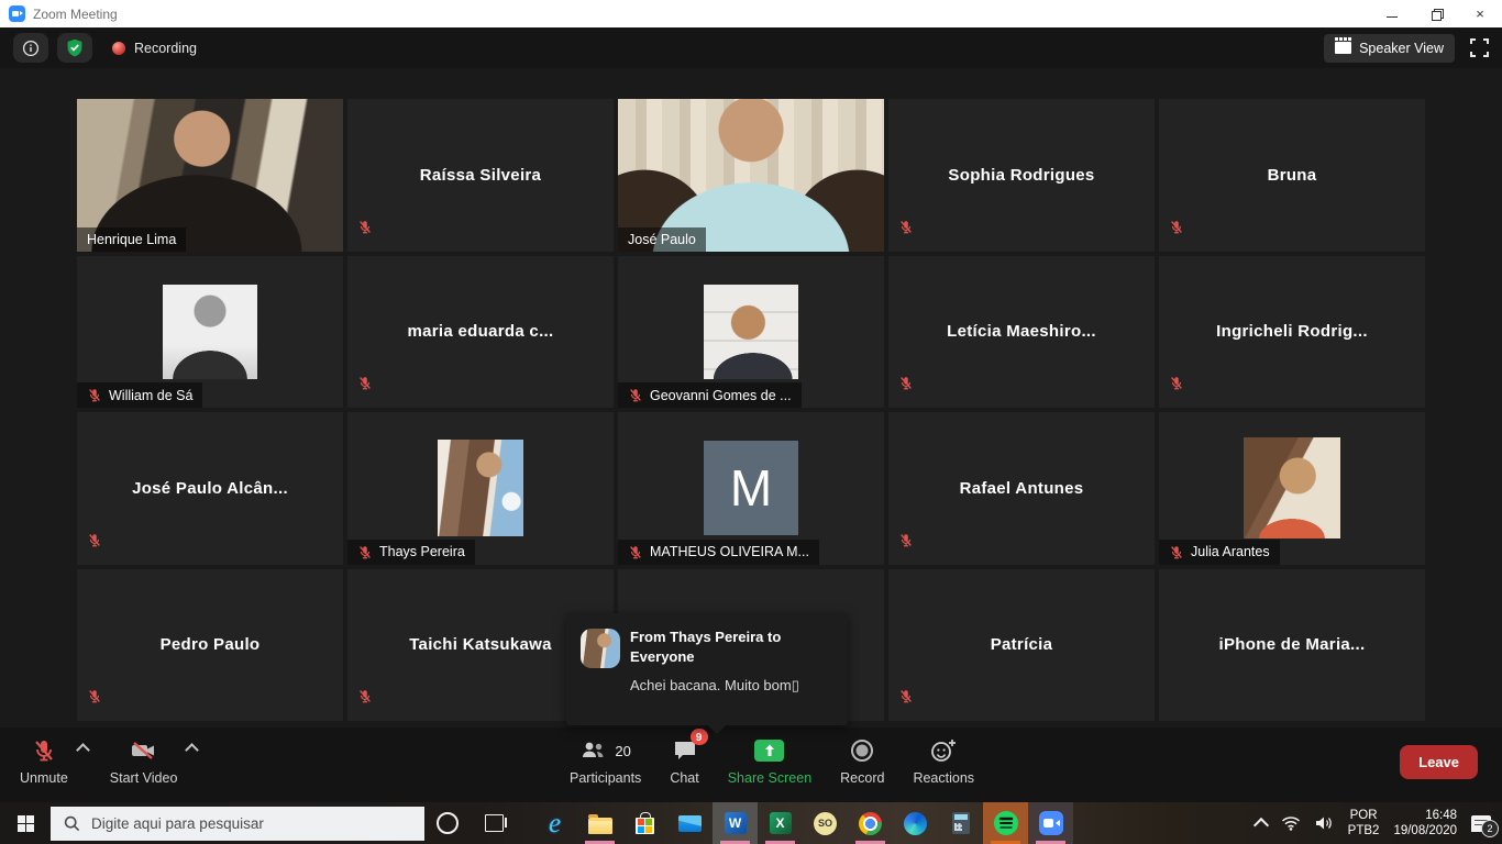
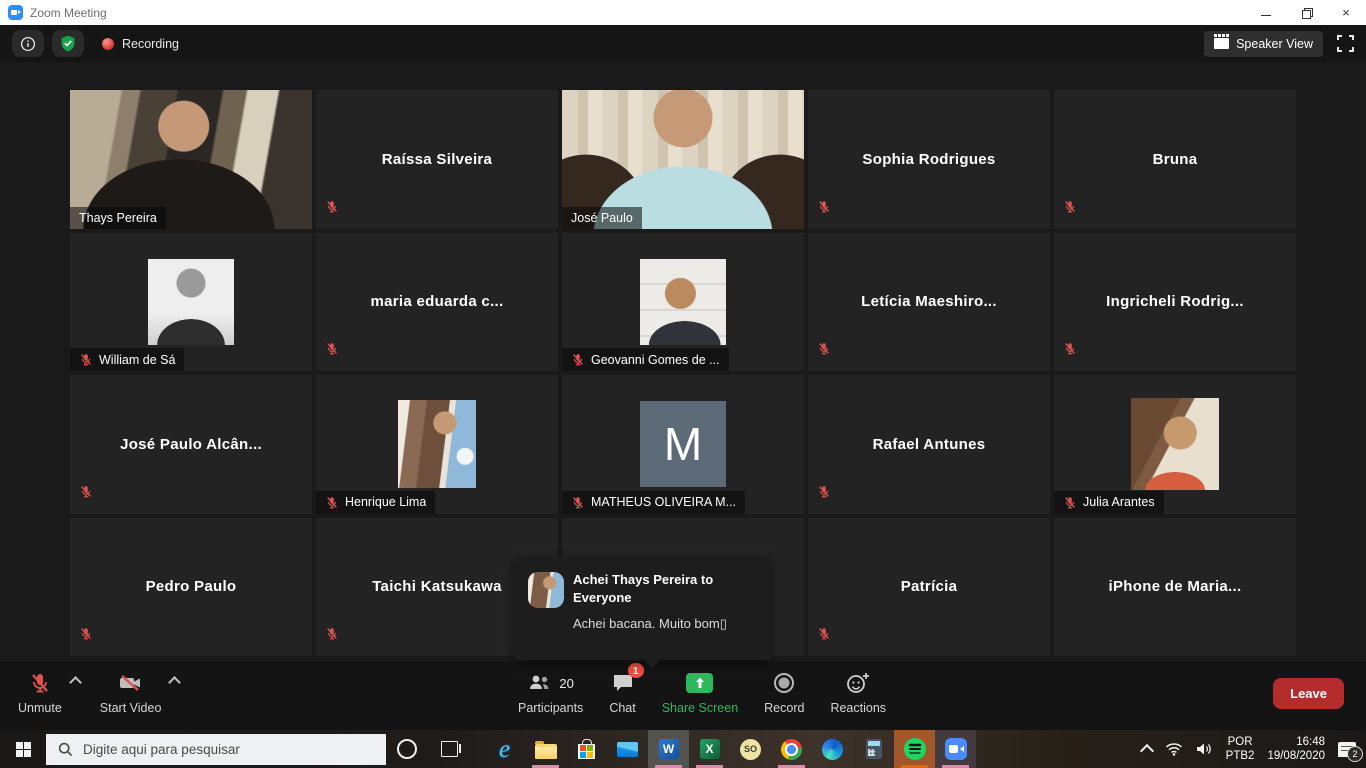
  Zoom Meeting
  ×
  Recording
  Speaker View
- Henrique Lima
+ Thays Pereira
  Raíssa Silveira
  José Paulo
  Sophia Rodrigues
  Bruna
  William de Sá
  maria eduarda c...
  Geovanni Gomes de ...
  Letícia Maeshiro...
  Ingricheli Rodrig...
  José Paulo Alcân...
- Thays Pereira
+ Henrique Lima
  M
  MATHEUS OLIVEIRA M...
  Rafael Antunes
  Julia Arantes
  Pedro Paulo
  Taichi Katsukawa
  Patrícia
  iPhone de Maria...
- From Thays Pereira to Everyone
+ Achei Thays Pereira to Everyone
  Achei bacana. Muito bom▯
  Unmute
  Start Video
  20
  Participants
- 9
+ 1
  Chat
  Share Screen
  Record
  Reactions
  Leave
  Digite aqui para pesquisar
  e
  W
  X
  SO
  POR
  PTB2
  16:48
  19/08/2020
  2
